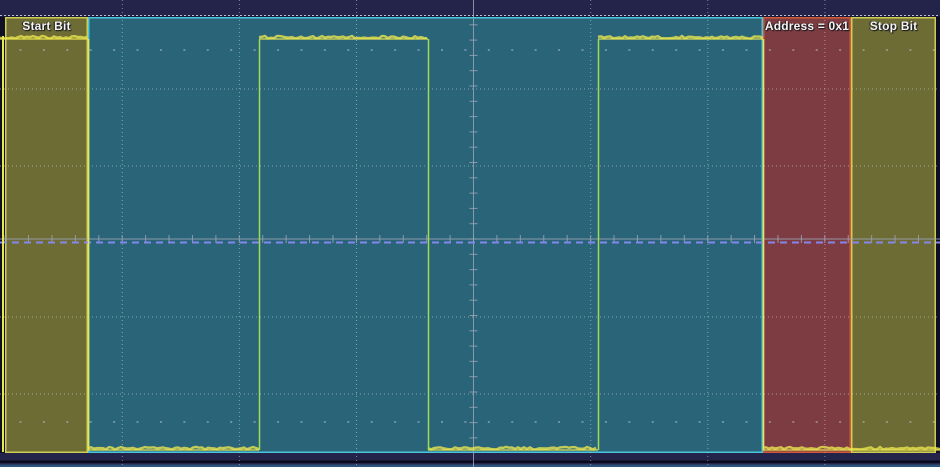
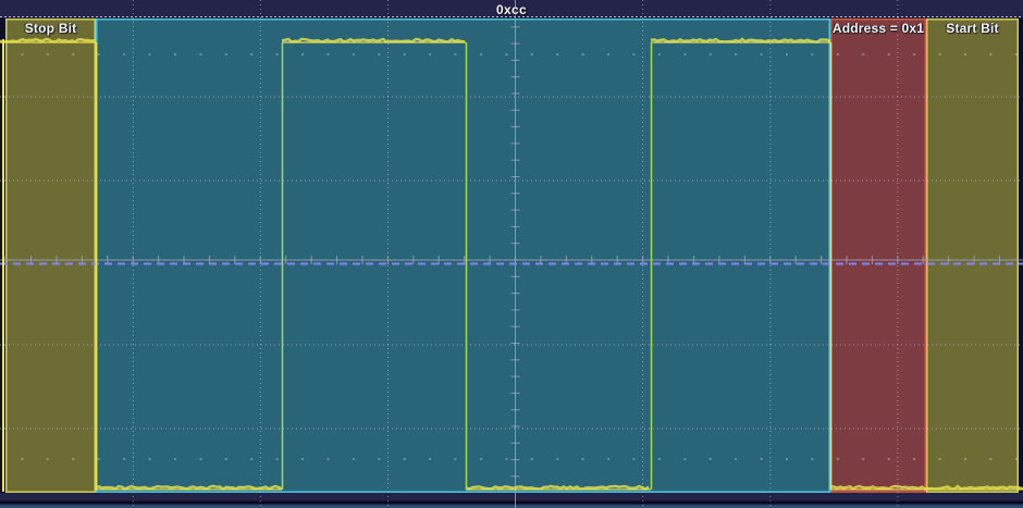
+ 0xcc
- Start Bit
+ Stop Bit
  Address = 0x1
- Stop Bit
+ Start Bit
